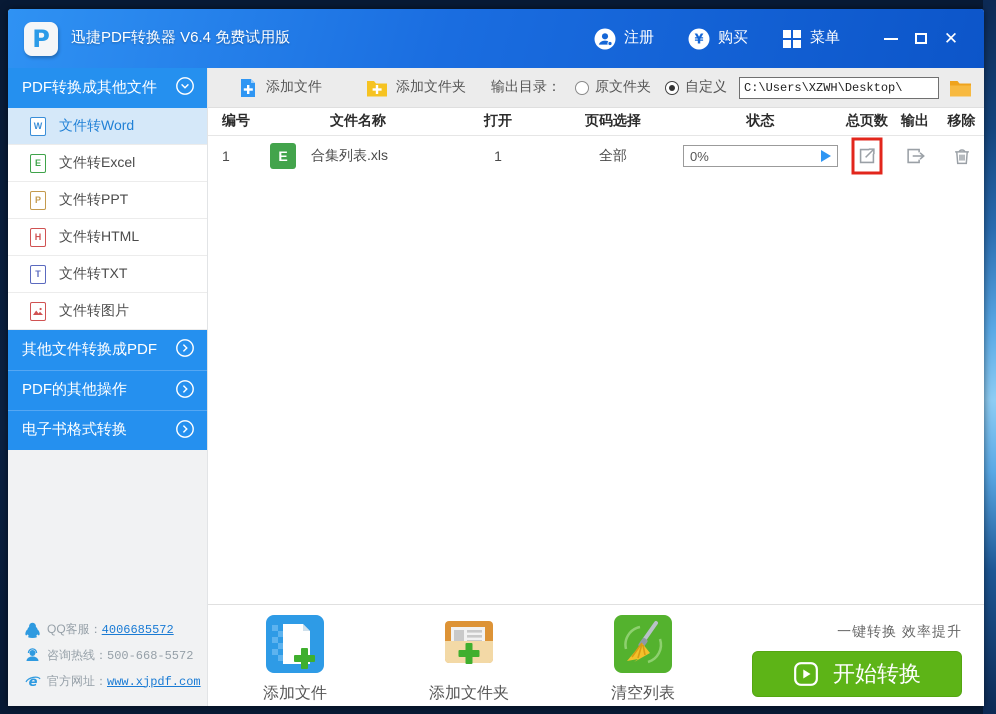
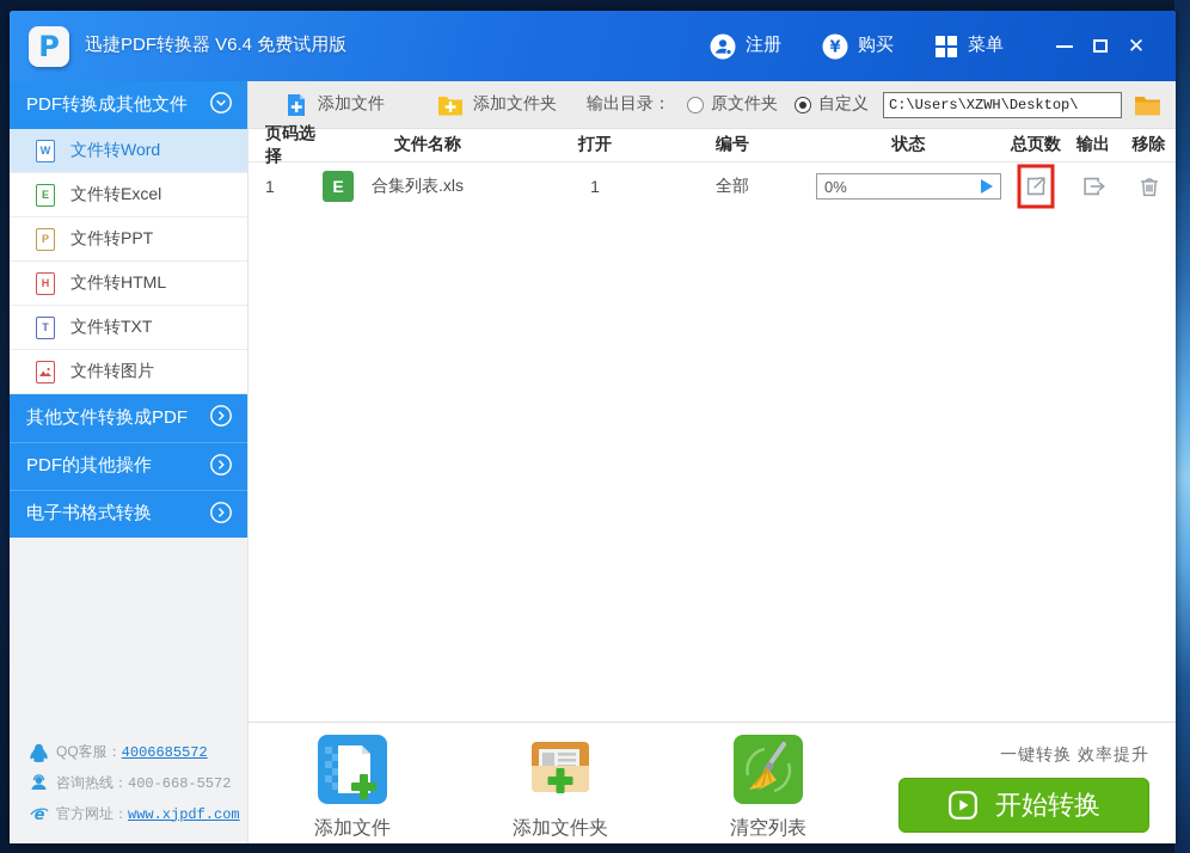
  P
  迅捷PDF转换器 V6.4 免费试用版
  注册
  ¥
  购买
  菜单
  ✕
  PDF转换成其他文件
  W
  文件转Word
  E
  文件转Excel
  P
  文件转PPT
  H
  文件转HTML
  T
  文件转TXT
  文件转图片
  其他文件转换成PDF
  PDF的其他操作
  电子书格式转换
  QQ客服：
  4006685572
  咨询热线：
- 500-668-5572
+ 400-668-5572
  e
  官方网址：
  www.xjpdf.com
  添加文件
  添加文件夹
  输出目录：
  原文件夹
  自定义
  C:\Users\XZWH\Desktop\
- 编号
+ 页码选择
  文件名称
  打开
- 页码选择
+ 编号
  状态
  总页数
  输出
  移除
  1
  E
  合集列表.xls
  1
  全部
  0%
  添加文件
  添加文件夹
  清空列表
  一键转换 效率提升
  开始转换
